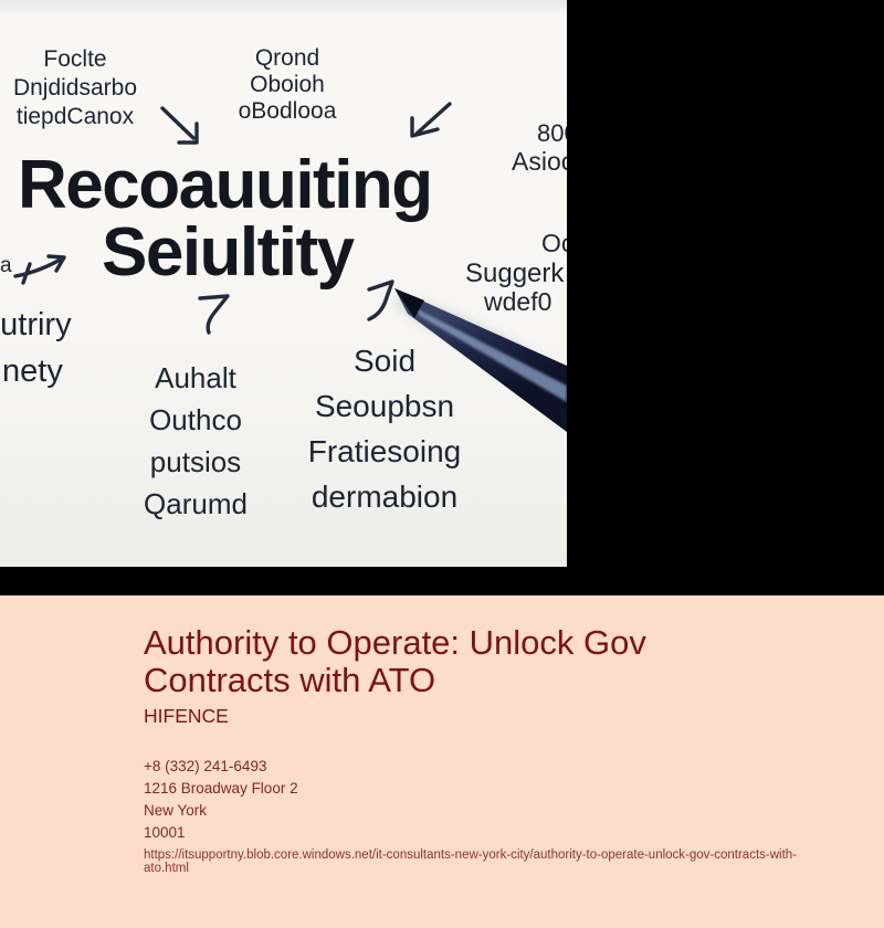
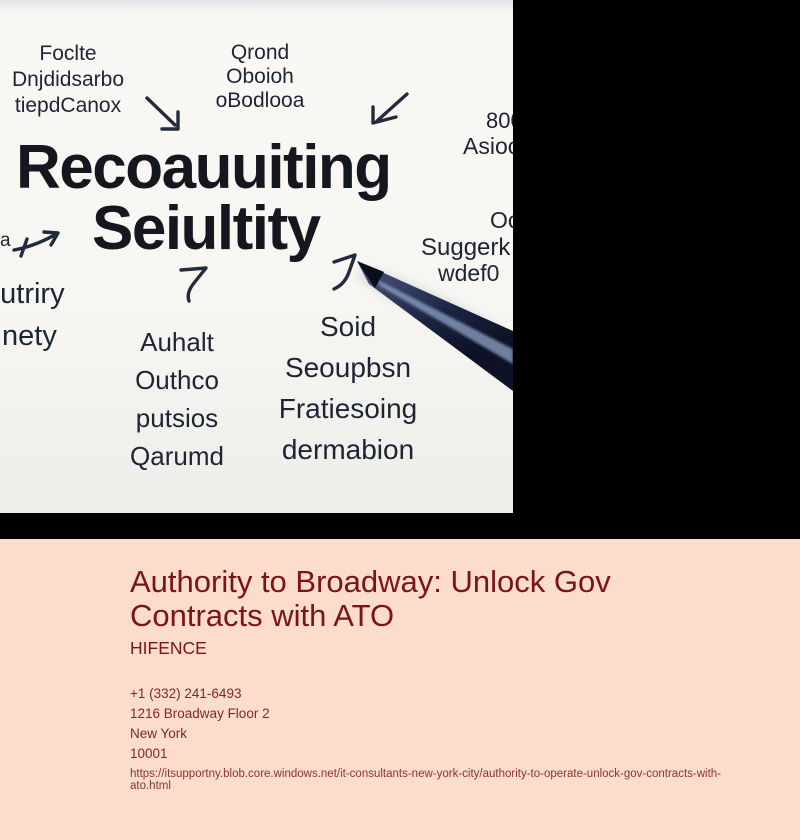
  Foclte
  Dnjdidsarbo
  tiepdCanox
  Qrond
  Oboioh
  oBodlooa
  Asio
  Suggerk
  wdef0
  a
  utriry
  nety
  Recoauuiting
  Seiultity
  Auhalt
  Outhco
  putsios
  Qarumd
  Soid
  Seoupbsn
  Fratiesoing
  dermabion
- Authority to Operate: Unlock Gov Contracts with ATO
+ Authority to Broadway: Unlock Gov Contracts with ATO
  HIFENCE
- +8 (332) 241-6493
+ +1 (332) 241-6493
  1216 Broadway Floor 2
  New York
  10001
  https://itsupportny.blob.core.windows.net/it-consultants-new-york-city/authority-to-operate-unlock-gov-contracts-with-ato.html
